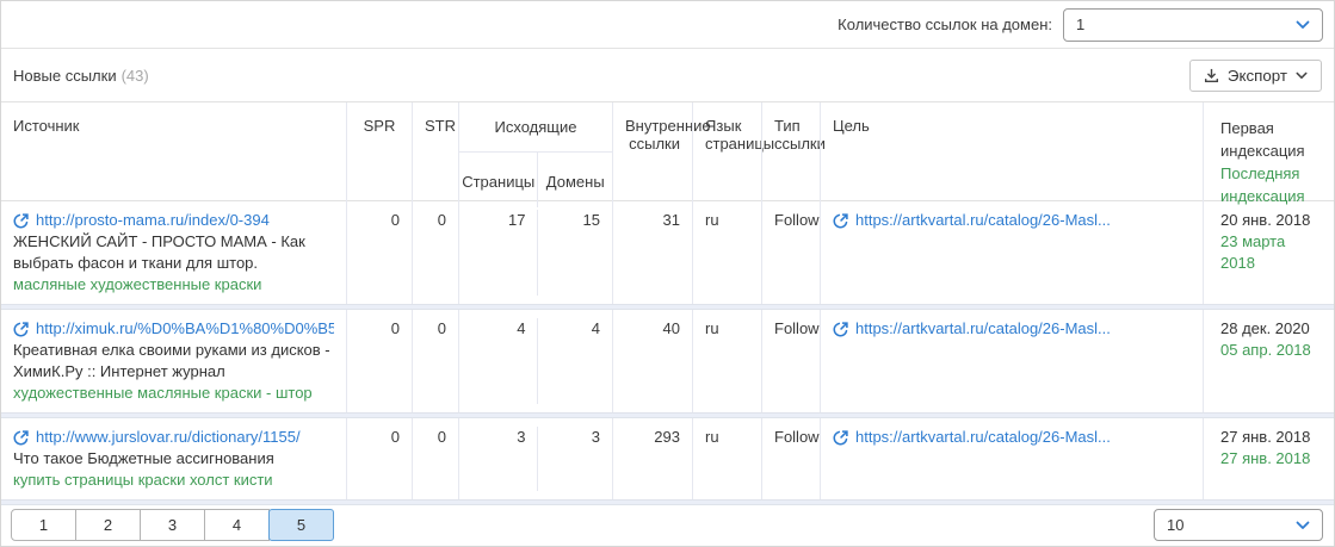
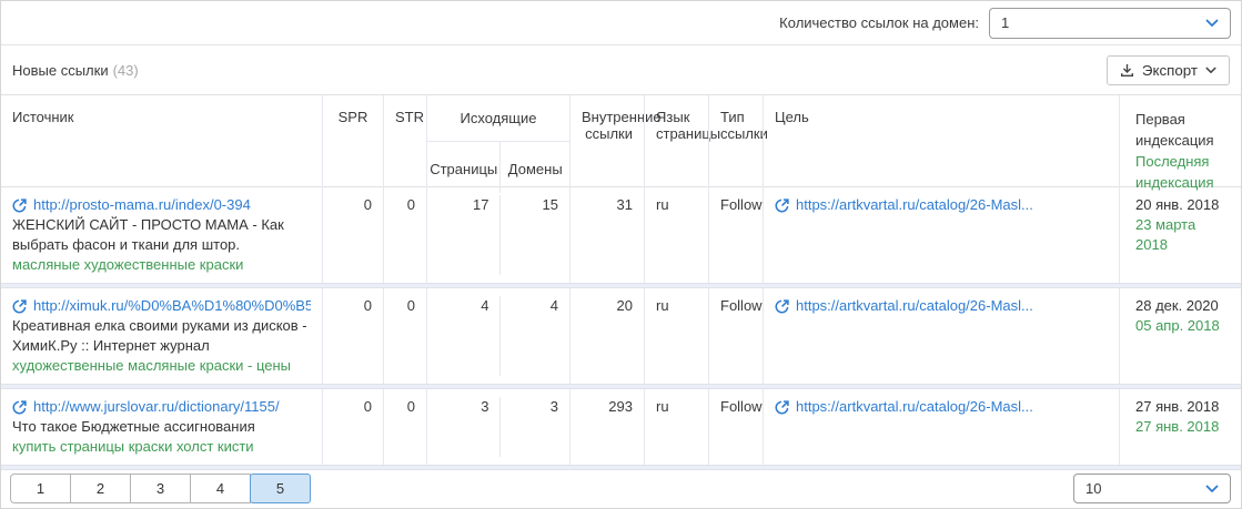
  Количество ссылок на домен:
  1
  Новые ссылки (43)
  Экспорт
  Источник
  SPR
  STR
  Исходящие
  Страницы
  Домены
  Внутренни ссылки
  Язык страницы
  Тип ссылки
  Цель
  Первая индексация
  Последняя индексация
  http://prosto-mama.ru/index/0-394
  ЖЕНСКИЙ САЙТ - ПРОСТО МАМА - Как выбрать фасон и ткани для штор.
  масляные художественные краски
  0
  0
  17
  15
  31
  ru
  Follow
  https://artkvartal.ru/catalog/26-Masl...
  20 янв. 2018
  23 марта 2018
  http://ximuk.ru/%D0%BA%D1%80%D0%B5
  Креативная елка своими руками из дисков - ХимиК.Ру :: Интернет журнал
- художественные масляные краски - штор
+ художественные масляные краски - цены
  0
  0
  4
  4
- 40
+ 20
  ru
  Follow
  https://artkvartal.ru/catalog/26-Masl...
  28 дек. 2020
  05 апр. 2018
  http://www.jurslovar.ru/dictionary/1155/
  Что такое Бюджетные ассигнования
  купить страницы краски холст кисти
  0
  0
  3
  3
  293
  ru
  Follow
  https://artkvartal.ru/catalog/26-Masl...
  27 янв. 2018
  27 янв. 2018
  1
  2
  3
  4
  5
  10
